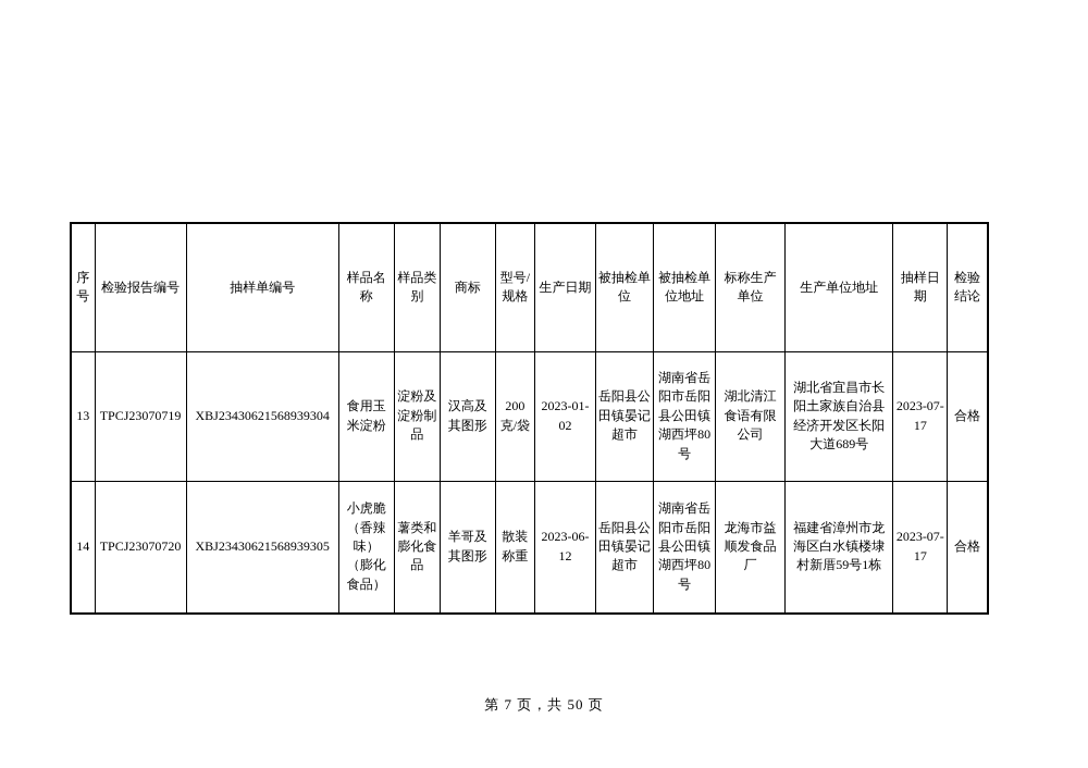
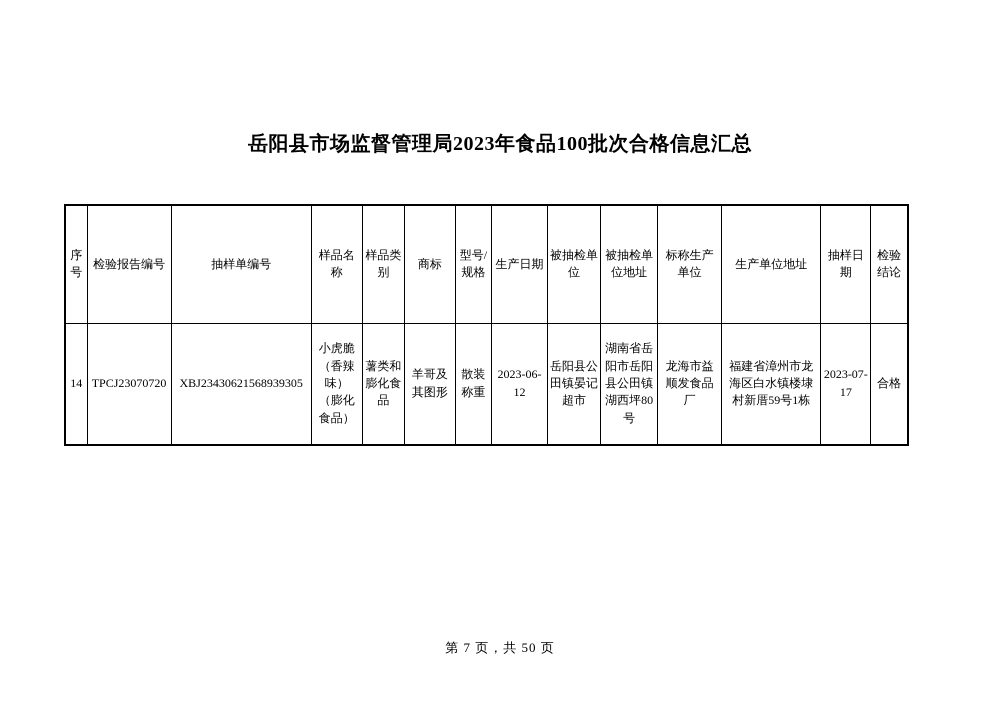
+ 岳阳县市场监督管理局2023年食品100批次合格信息汇总
  序号	检验报告编号	抽样单编号	样品名称	样品类别	商标	型号/规格	生产日期	被抽检单位	被抽检单位地址	标称生产单位	生产单位地址	抽样日期	检验结论
- 13	TPCJ23070719	XBJ23430621568939304	食用玉米淀粉	淀粉及淀粉制品	汉高及其图形	200克/袋	2023-01-02	岳阳县公田镇晏记超市	湖南省岳阳市岳阳县公田镇湖西坪80号	湖北清江食语有限公司	湖北省宜昌市长阳土家族自治县经济开发区长阳大道689号	2023-07-17	合格
  14	TPCJ23070720	XBJ23430621568939305	小虎脆（香辣味）（膨化食品）	薯类和膨化食品	羊哥及其图形	散装称重	2023-06-12	岳阳县公田镇晏记超市	湖南省岳阳市岳阳县公田镇湖西坪80号	龙海市益顺发食品厂	福建省漳州市龙海区白水镇楼埭村新厝59号1栋	2023-07-17	合格
  第 7 页，共 50 页
